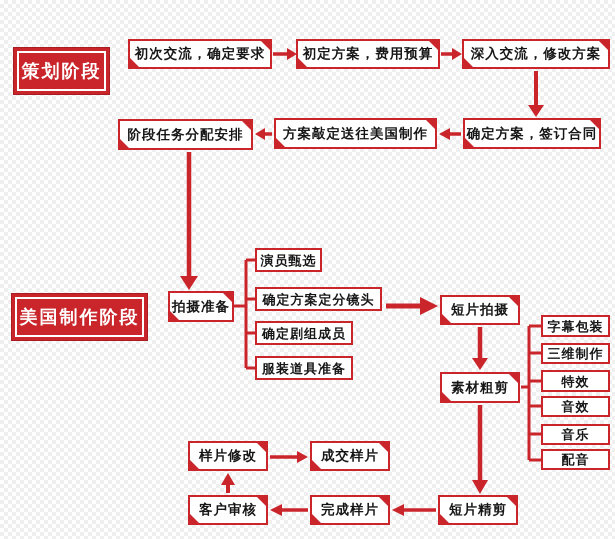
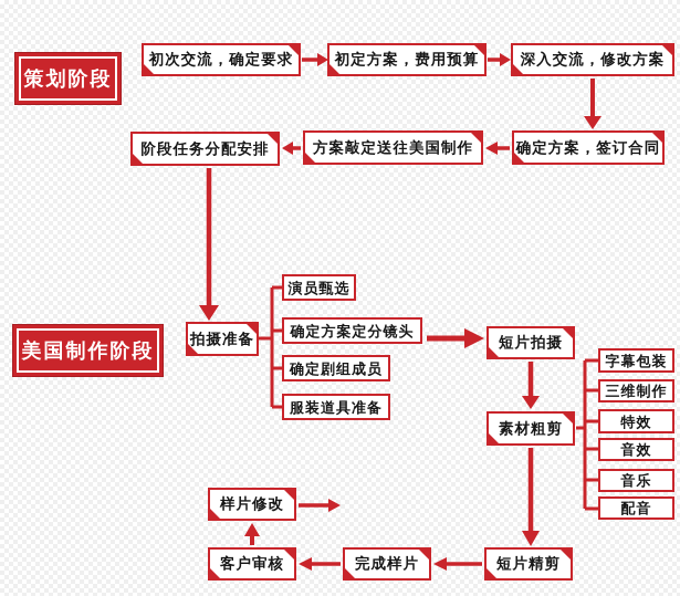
  策划阶段
  美国制作阶段
  初次交流，确定要求
  初定方案，费用预算
  深入交流，修改方案
  确定方案，签订合同
  方案敲定送往美国制作
  阶段任务分配安排
  拍摄准备
  演员甄选
  确定方案定分镜头
  确定剧组成员
  服装道具准备
  短片拍摄
  素材粗剪
  字幕包装
  三维制作
  特效
  音效
  音乐
  配音
  短片精剪
  完成样片
  客户审核
  样片修改
- 成交样片
